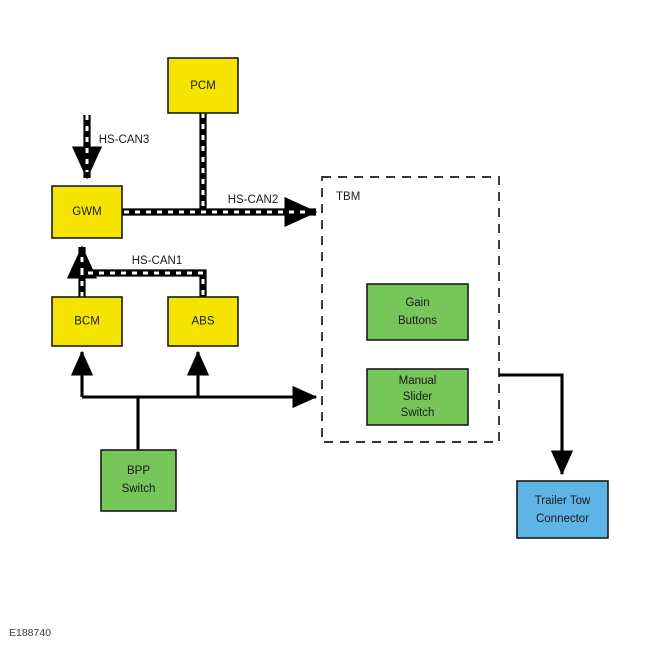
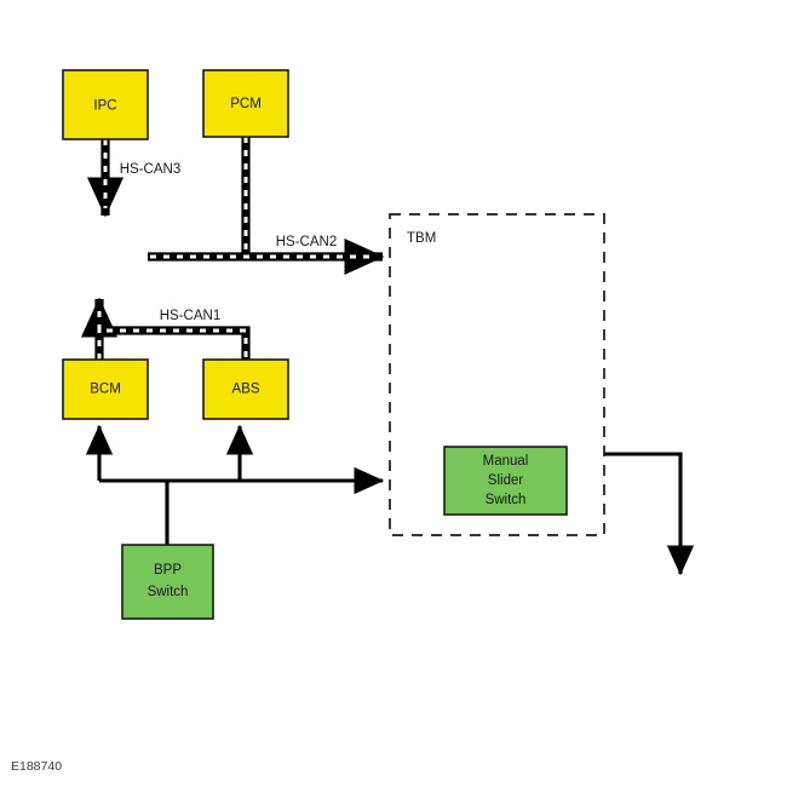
  TBM
+ IPC
  PCM
- GWM
  BCM
  ABS
- Gain
- Buttons
  Manual
  Slider
  Switch
  BPP
  Switch
- Trailer Tow
- Connector
  HS-CAN3
  HS-CAN2
  HS-CAN1
  E188740
